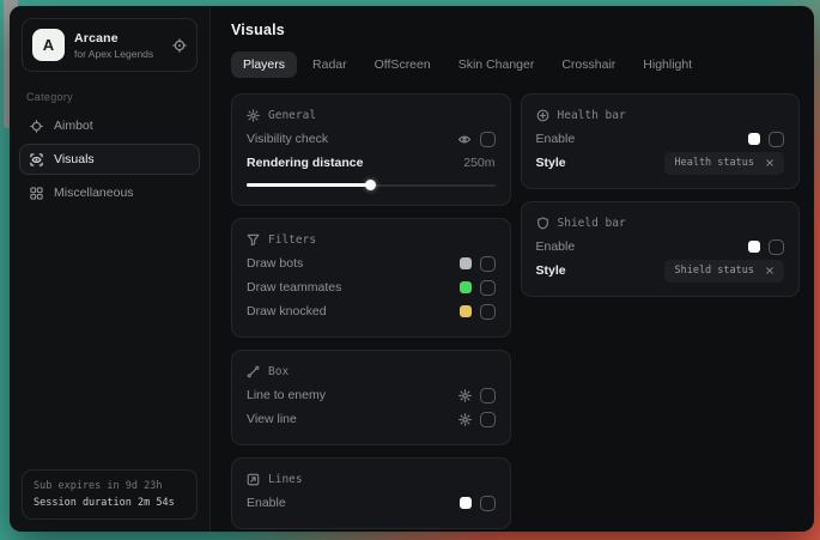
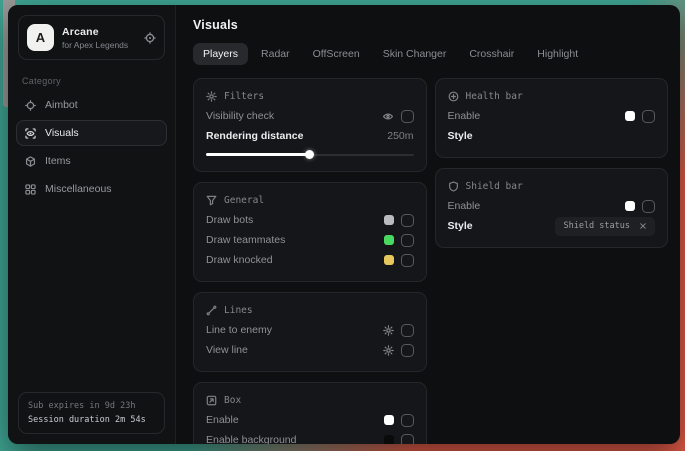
  A
  Arcane
  for Apex Legends
  Category
  Aimbot
  Visuals
+ Items
  Miscellaneous
  Sub expires in 9d 23h
  Session duration 2m 54s
  Visuals
  Players
  Radar
  OffScreen
  Skin Changer
  Crosshair
  Highlight
- General
+ Filters
  Visibility check
  Rendering distance
  250m
- Filters
+ General
  Draw bots
  Draw teammates
  Draw knocked
- Box
+ Lines
  Line to enemy
  View line
- Lines
+ Box
  Enable
+ Enable background
  Health bar
  Enable
  Style
- Health status
  Shield bar
  Enable
  Style
  Shield status
